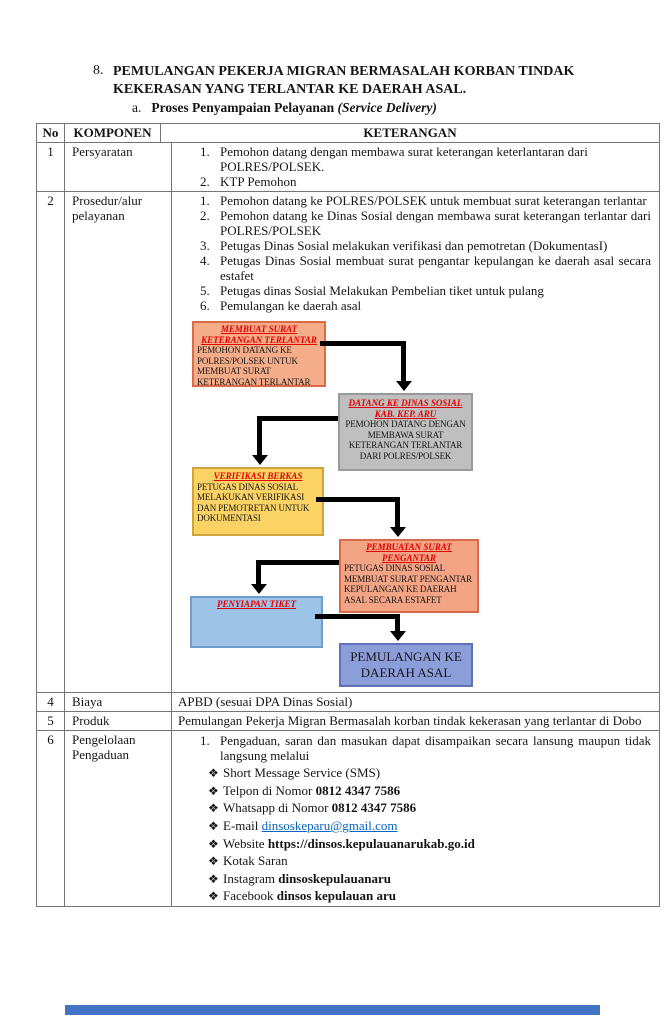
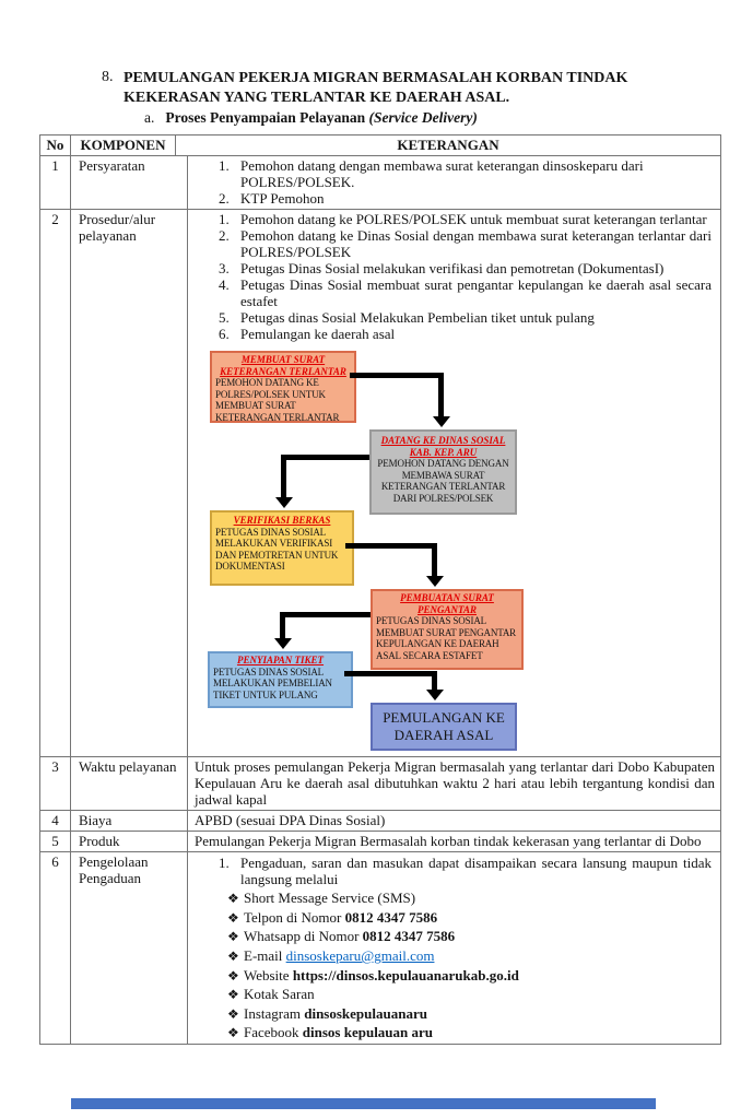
  8.
  PEMULANGAN PEKERJA MIGRAN BERMASALAH KORBAN TINDAK
  KEKERASAN YANG TERLANTAR KE DAERAH ASAL.
  a. Proses Penyampaian Pelayanan (Service Delivery)
  No
  KOMPONEN
  KETERANGAN
  1
  Persyaratan
  1.
- Pemohon datang dengan membawa surat keterangan keterlantaran dari POLRES/POLSEK.
+ Pemohon datang dengan membawa surat keterangan dinsoskeparu dari POLRES/POLSEK.
  2.
  KTP Pemohon
  2
  Prosedur/alur pelayanan
  1.
  Pemohon datang ke POLRES/POLSEK untuk membuat surat keterangan terlantar
  2.
  Pemohon datang ke Dinas Sosial dengan membawa surat keterangan terlantar dari POLRES/POLSEK
  3.
  Petugas Dinas Sosial melakukan verifikasi dan pemotretan (DokumentasI)
  4.
  Petugas Dinas Sosial membuat surat pengantar kepulangan ke daerah asal secara estafet
  5.
  Petugas dinas Sosial Melakukan Pembelian tiket untuk pulang
  6.
  Pemulangan ke daerah asal
  MEMBUAT SURAT KETERANGAN TERLANTAR
  PEMOHON DATANG KE POLRES/POLSEK UNTUK MEMBUAT SURAT KETERANGAN TERLANTAR
  DATANG KE DINAS SOSIAL KAB. KEP. ARU
  PEMOHON DATANG DENGAN MEMBAWA SURAT KETERANGAN TERLANTAR DARI POLRES/POLSEK
  VERIFIKASI BERKAS
  PETUGAS DINAS SOSIAL MELAKUKAN VERIFIKASI DAN PEMOTRETAN UNTUK DOKUMENTASI
  PEMBUATAN SURAT PENGANTAR
  PETUGAS DINAS SOSIAL MEMBUAT SURAT PENGANTAR KEPULANGAN KE DAERAH ASAL SECARA ESTAFET
  PENYIAPAN TIKET
+ PETUGAS DINAS SOSIAL MELAKUKAN PEMBELIAN TIKET UNTUK PULANG
  PEMULANGAN KE DAERAH ASAL
+ 3
+ Waktu pelayanan
+ Untuk proses pemulangan Pekerja Migran bermasalah yang terlantar dari Dobo Kabupaten Kepulauan Aru ke daerah asal dibutuhkan waktu 2 hari atau lebih tergantung kondisi dan jadwal kapal
  4
  Biaya
  APBD (sesuai DPA Dinas Sosial)
  5
  Produk
  Pemulangan Pekerja Migran Bermasalah korban tindak kekerasan yang terlantar di Dobo
  6
  Pengelolaan Pengaduan
  1.
  Pengaduan, saran dan masukan dapat disampaikan secara lansung maupun tidak langsung melalui
  ❖
  Short Message Service (SMS)
  ❖
  Telpon di Nomor 0812 4347 7586
  ❖
  Whatsapp di Nomor 0812 4347 7586
  ❖
  E-mail dinsoskeparu@gmail.com
  ❖
  Website https://dinsos.kepulauanarukab.go.id
  ❖
  Kotak Saran
  ❖
  Instagram dinsoskepulauanaru
  ❖
  Facebook dinsos kepulauan aru
